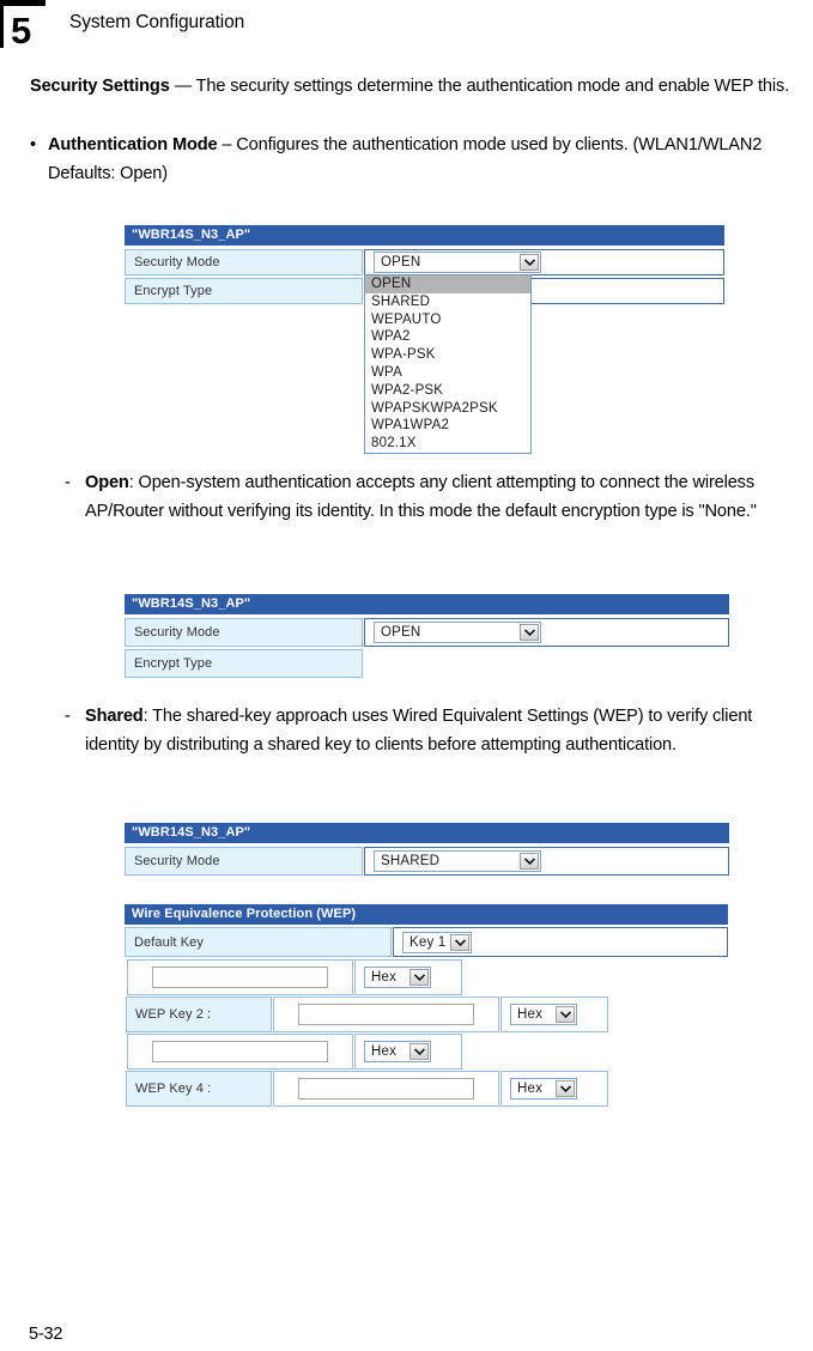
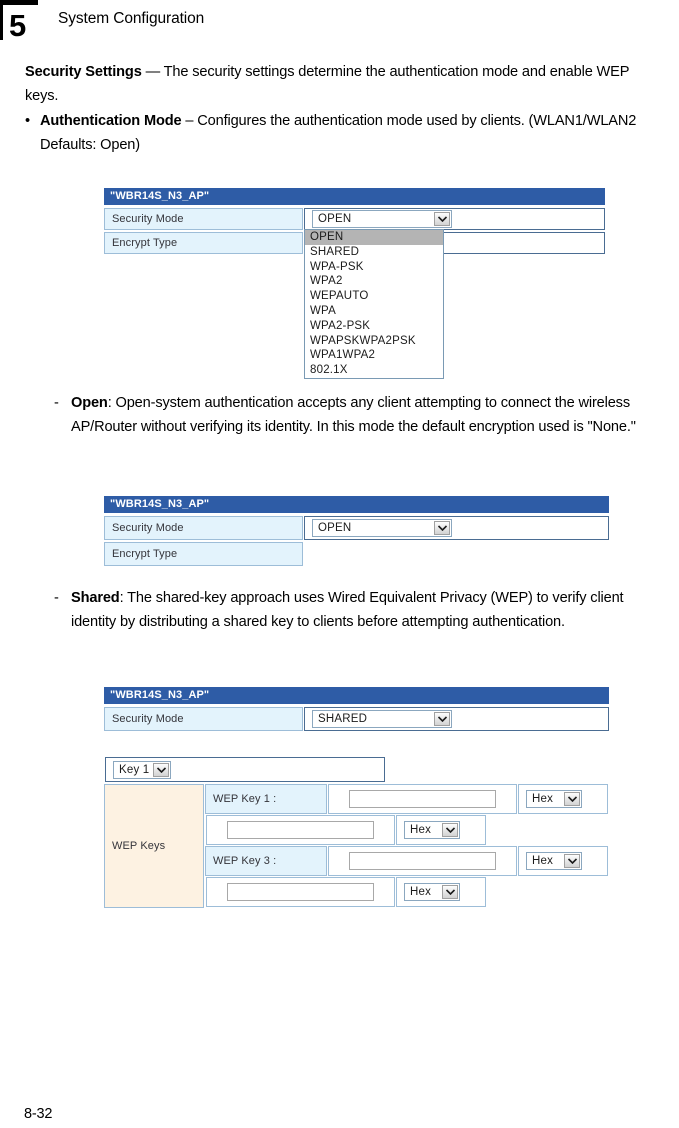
  5
  System Configuration
- Security Settings — The security settings determine the authentication mode and enable WEP this.
+ Security Settings — The security settings determine the authentication mode and enable WEP keys.
  •
  Authentication Mode – Configures the authentication mode used by clients. (WLAN1/WLAN2 Defaults: Open)
  "WBR14S_N3_AP"
  Security Mode
  OPEN
  Encrypt Type
  OPEN
  SHARED
- WEPAUTO
+ WPA-PSK
  WPA2
- WPA-PSK
+ WEPAUTO
  WPA
  WPA2-PSK
  WPAPSKWPA2PSK
  WPA1WPA2
  802.1X
  -
- Open: Open-system authentication accepts any client attempting to connect the wireless AP/Router without verifying its identity. In this mode the default encryption type is "None."
+ Open: Open-system authentication accepts any client attempting to connect the wireless AP/Router without verifying its identity. In this mode the default encryption used is "None."
  "WBR14S_N3_AP"
  Security Mode
  OPEN
  Encrypt Type
  -
- Shared: The shared-key approach uses Wired Equivalent Settings (WEP) to verify client identity by distributing a shared key to clients before attempting authentication.
+ Shared: The shared-key approach uses Wired Equivalent Privacy (WEP) to verify client identity by distributing a shared key to clients before attempting authentication.
  "WBR14S_N3_AP"
  Security Mode
  SHARED
- Wire Equivalence Protection (WEP)
- Default Key
  Key 1
+ WEP Keys
+ WEP Key 1 :
  Hex
- WEP Key 2 :
  Hex
+ WEP Key 3 :
  Hex
- WEP Key 4 :
  Hex
- 5-32
+ 8-32
